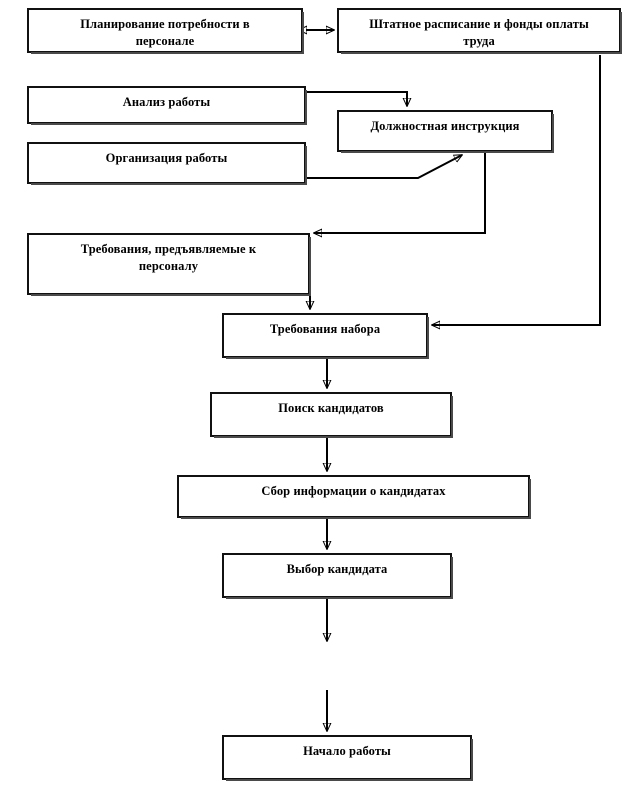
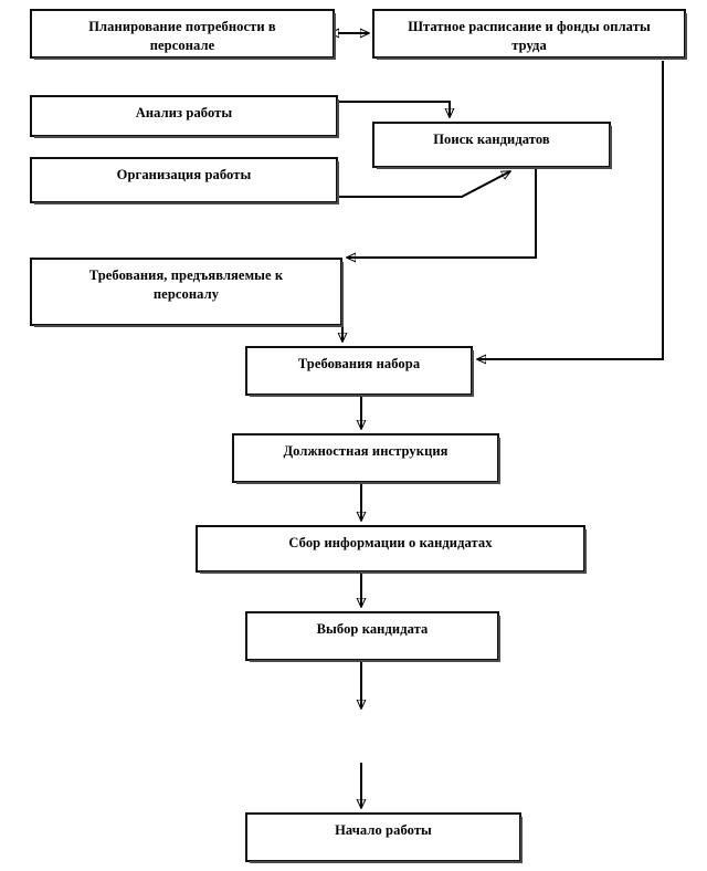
  Планирование потребности в
  персонале
  Штатное расписание и фонды оплаты
  труда
  Анализ работы
- Должностная инструкция
+ Поиск кандидатов
  Организация работы
  Требования, предъявляемые к
  персоналу
  Требования набора
- Поиск кандидатов
+ Должностная инструкция
  Сбор информации о кандидатах
  Выбор кандидата
  Начало работы
